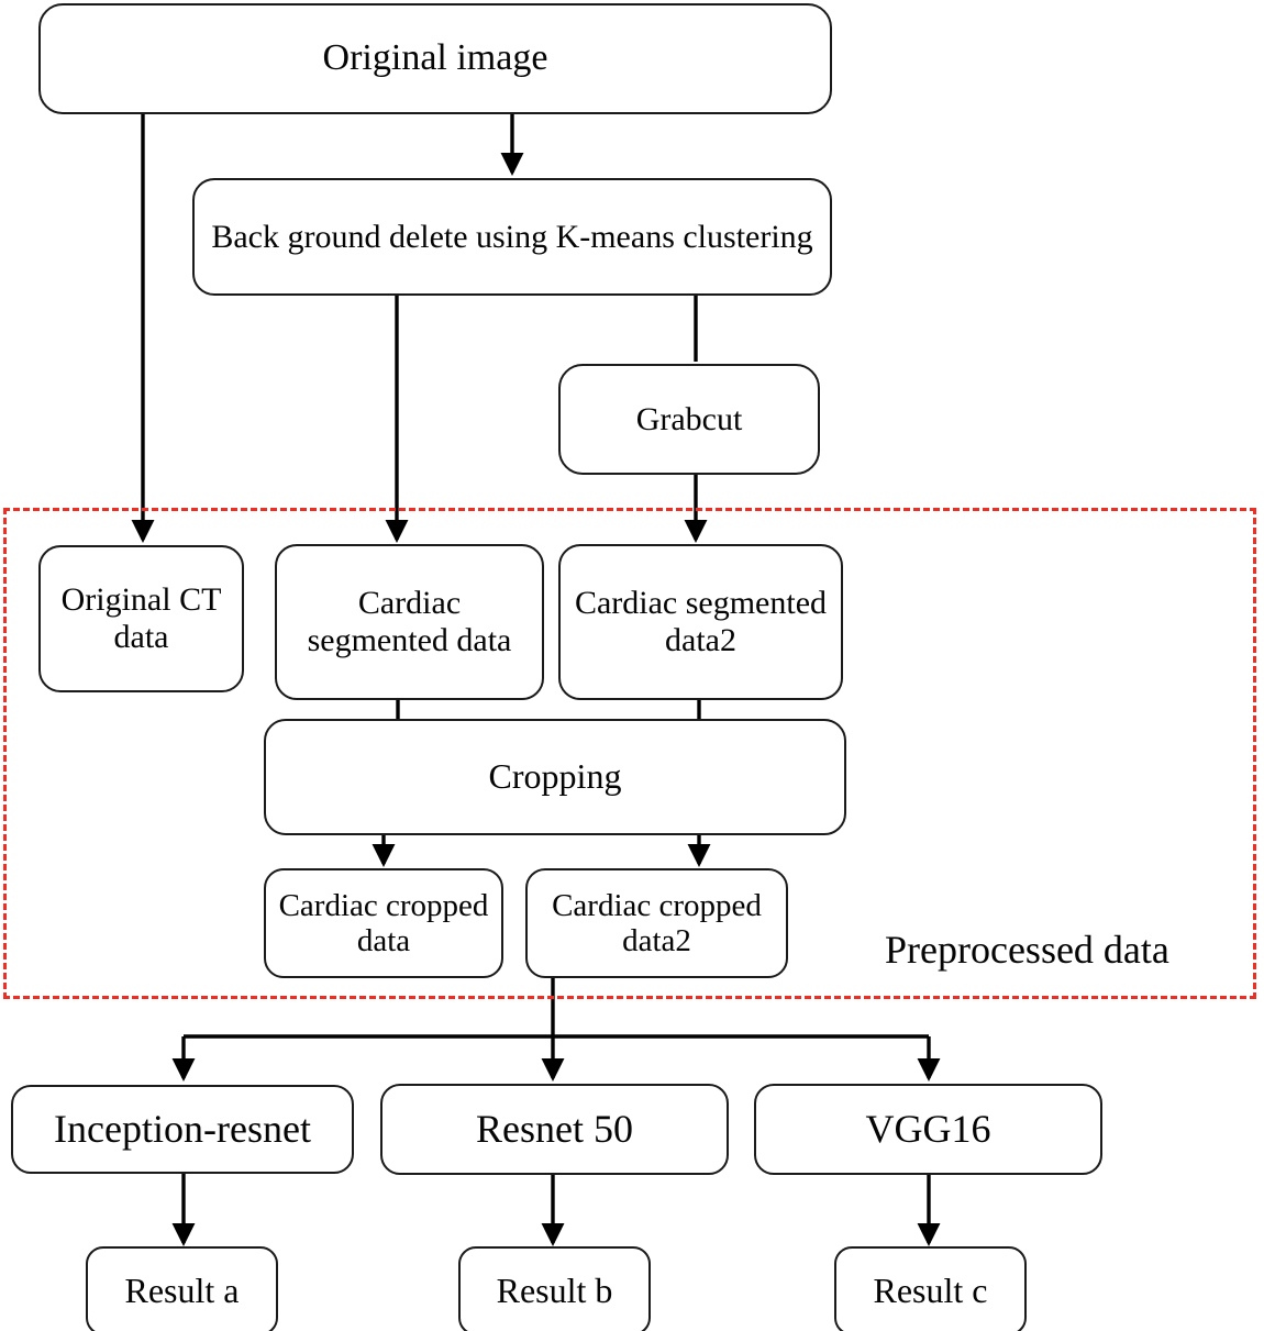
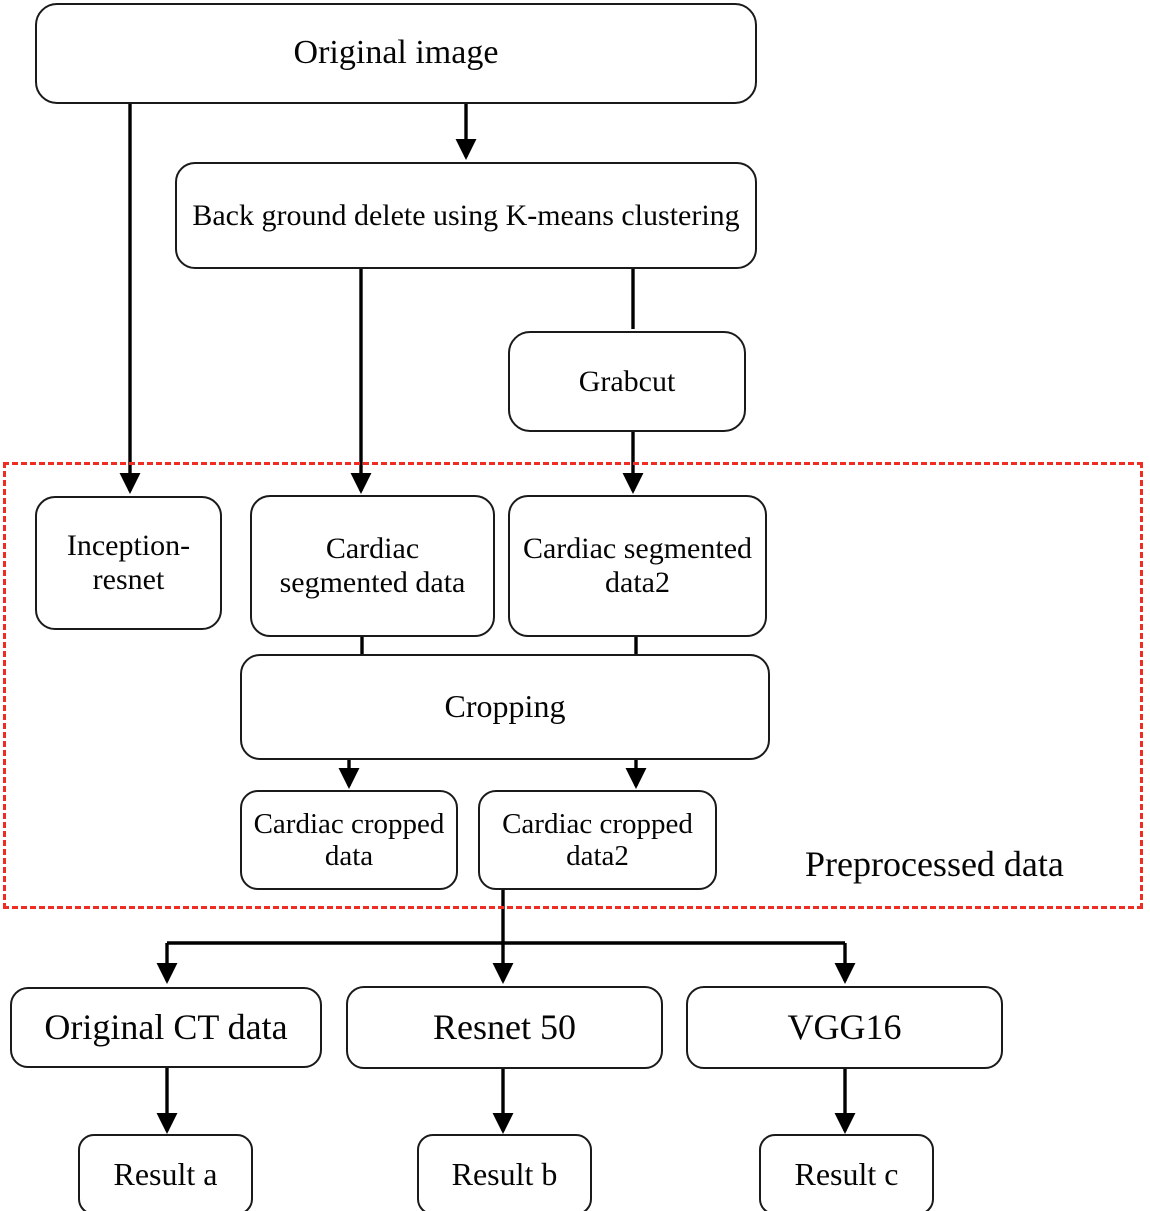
  Original image
  Back ground delete using K-means clustering
  Grabcut
- Original CT data
+ Inception-resnet
  Cardiac segmented data
  Cardiac segmented data2
  Cropping
  Cardiac cropped data
  Cardiac cropped data2
  Preprocessed data
- Inception-resnet
+ Original CT data
  Resnet 50
  VGG16
  Result a
  Result b
  Result c
